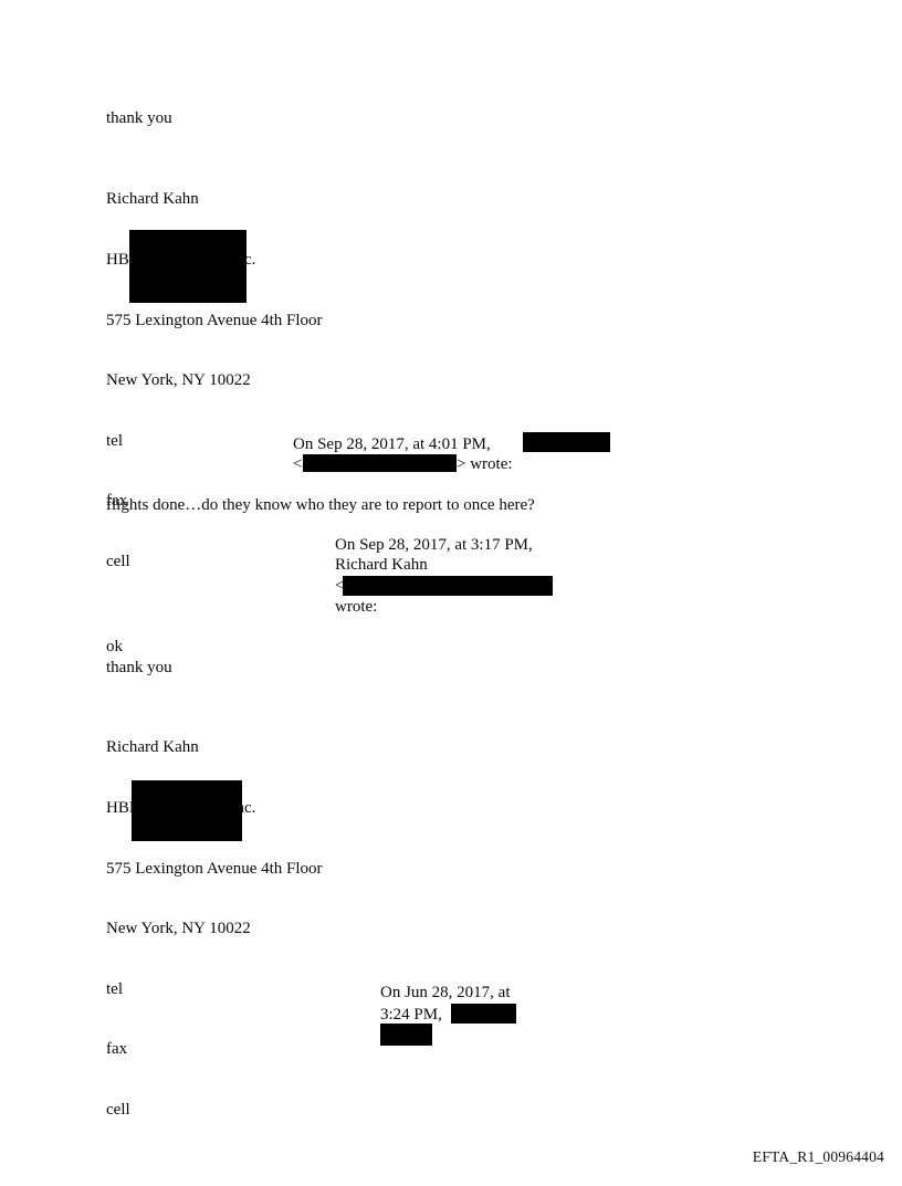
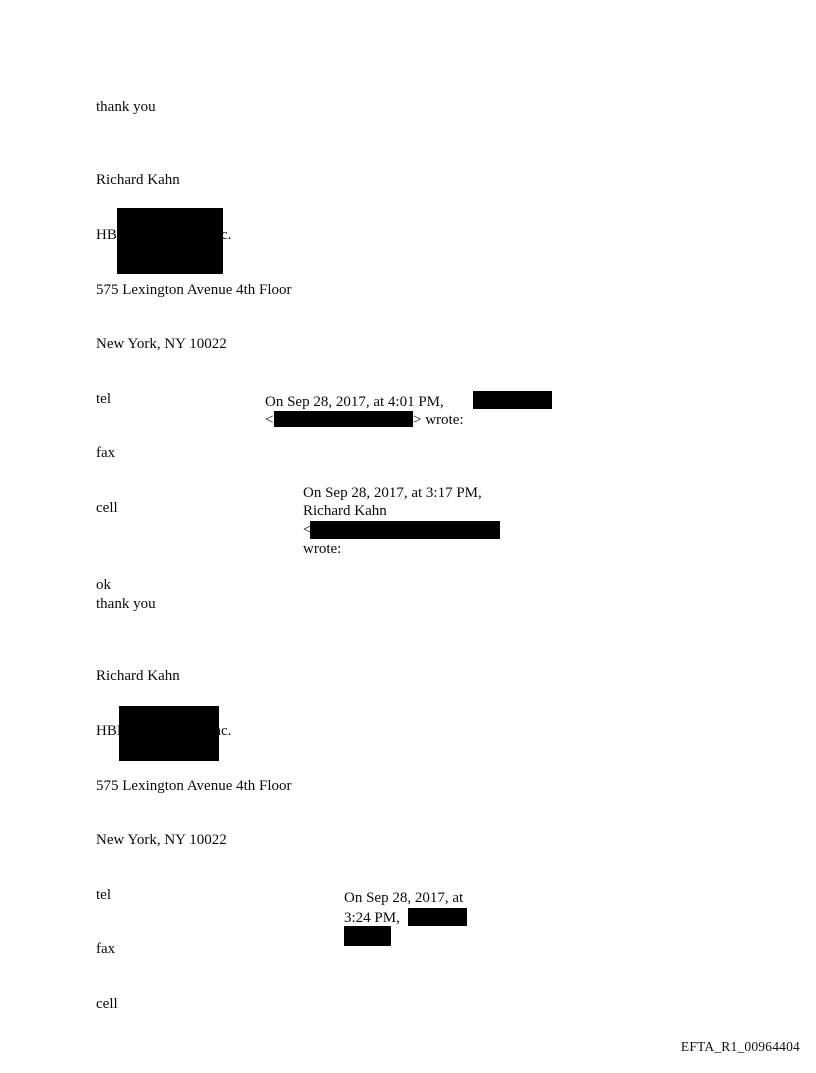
  thank you
  Richard Kahn
  575 Lexington Avenue 4th Floor
  New York, NY 10022
  tel
  fax
  cell
  On Sep 28, 2017, at 4:01 PM,
  <
  > wrote:
- flights done…do they know who they are to report to once here?
  On Sep 28, 2017, at 3:17 PM,
  Richard Kahn
  <
  wrote:
  ok
  thank you
  Richard Kahn
  575 Lexington Avenue 4th Floor
  New York, NY 10022
  tel
  fax
  cell
- On Jun 28, 2017, at
+ On Sep 28, 2017, at
  3:24 PM,
  EFTA_R1_00964404
